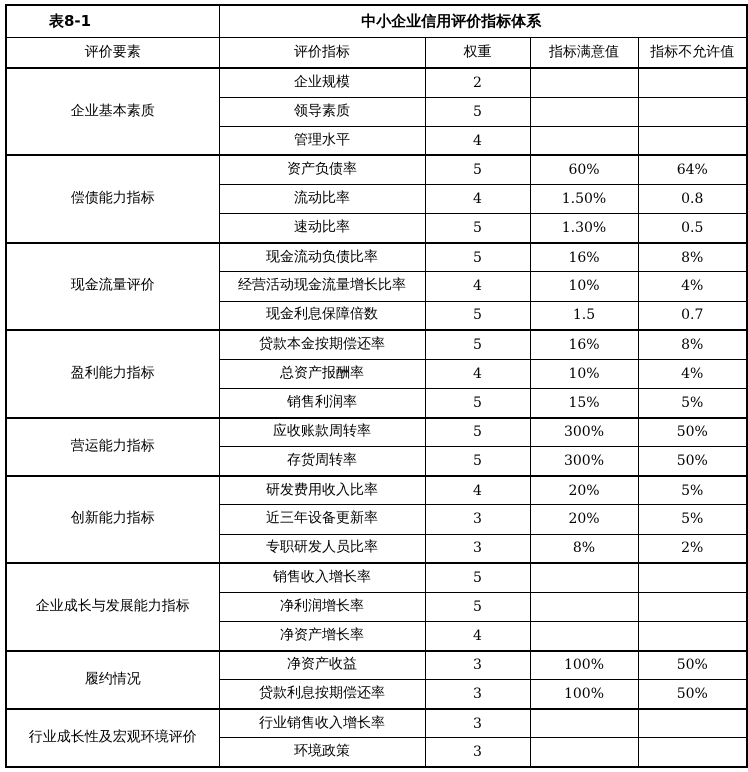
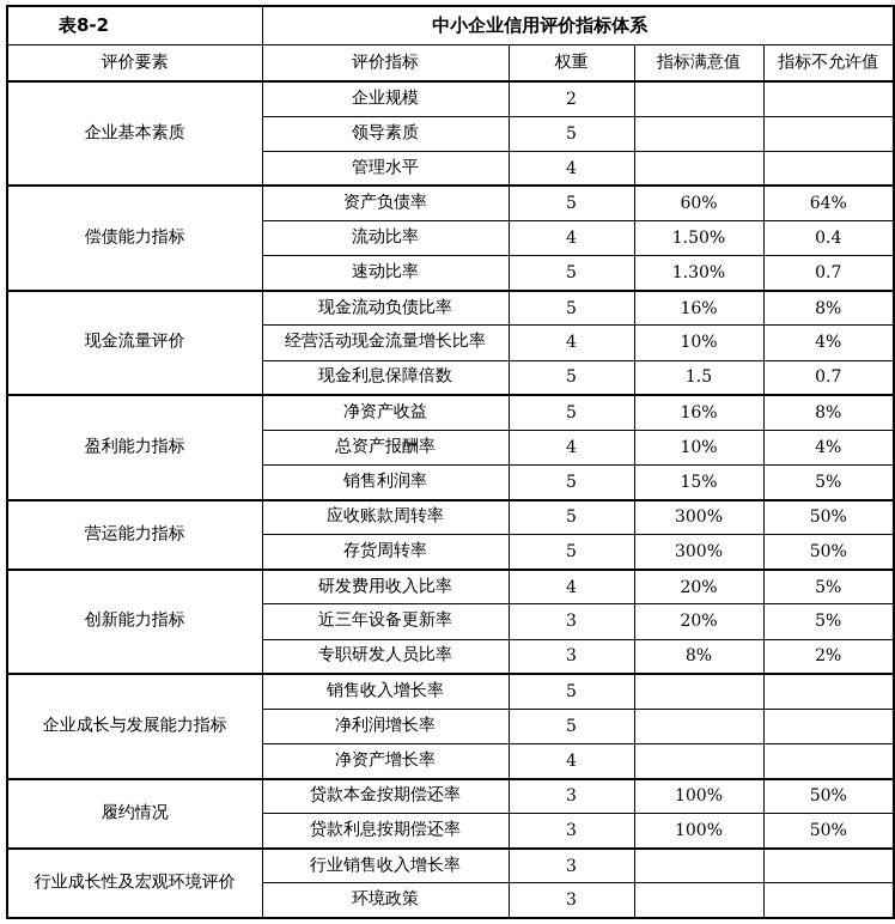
- 表8-1	中小企业信用评价指标体系
+ 表8-2	中小企业信用评价指标体系
  评价要素	评价指标	权重	指标满意值	指标不允许值
  企业基本素质	企业规模	2
  领导素质	5
  管理水平	4
  偿债能力指标	资产负债率	5	60%	64%
- 流动比率	4	1.50%	0.8
+ 流动比率	4	1.50%	0.4
- 速动比率	5	1.30%	0.5
+ 速动比率	5	1.30%	0.7
  现金流量评价	现金流动负债比率	5	16%	8%
  经营活动现金流量增长比率	4	10%	4%
  现金利息保障倍数	5	1.5	0.7
- 盈利能力指标	贷款本金按期偿还率	5	16%	8%
+ 盈利能力指标	净资产收益	5	16%	8%
  总资产报酬率	4	10%	4%
  销售利润率	5	15%	5%
  营运能力指标	应收账款周转率	5	300%	50%
  存货周转率	5	300%	50%
  创新能力指标	研发费用收入比率	4	20%	5%
  近三年设备更新率	3	20%	5%
  专职研发人员比率	3	8%	2%
  企业成长与发展能力指标	销售收入增长率	5
  净利润增长率	5
  净资产增长率	4
- 履约情况	净资产收益	3	100%	50%
+ 履约情况	贷款本金按期偿还率	3	100%	50%
  贷款利息按期偿还率	3	100%	50%
  行业成长性及宏观环境评价	行业销售收入增长率	3
  环境政策	3
